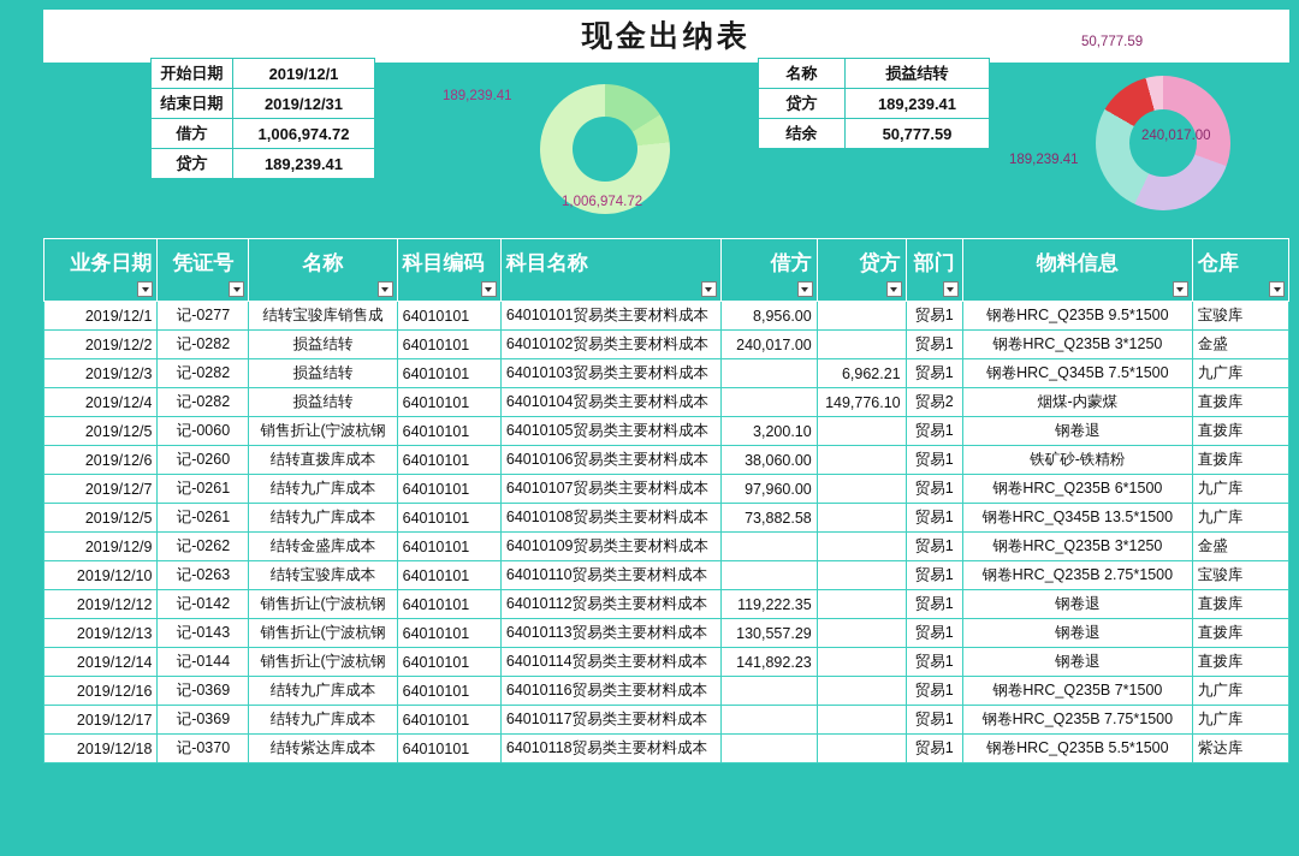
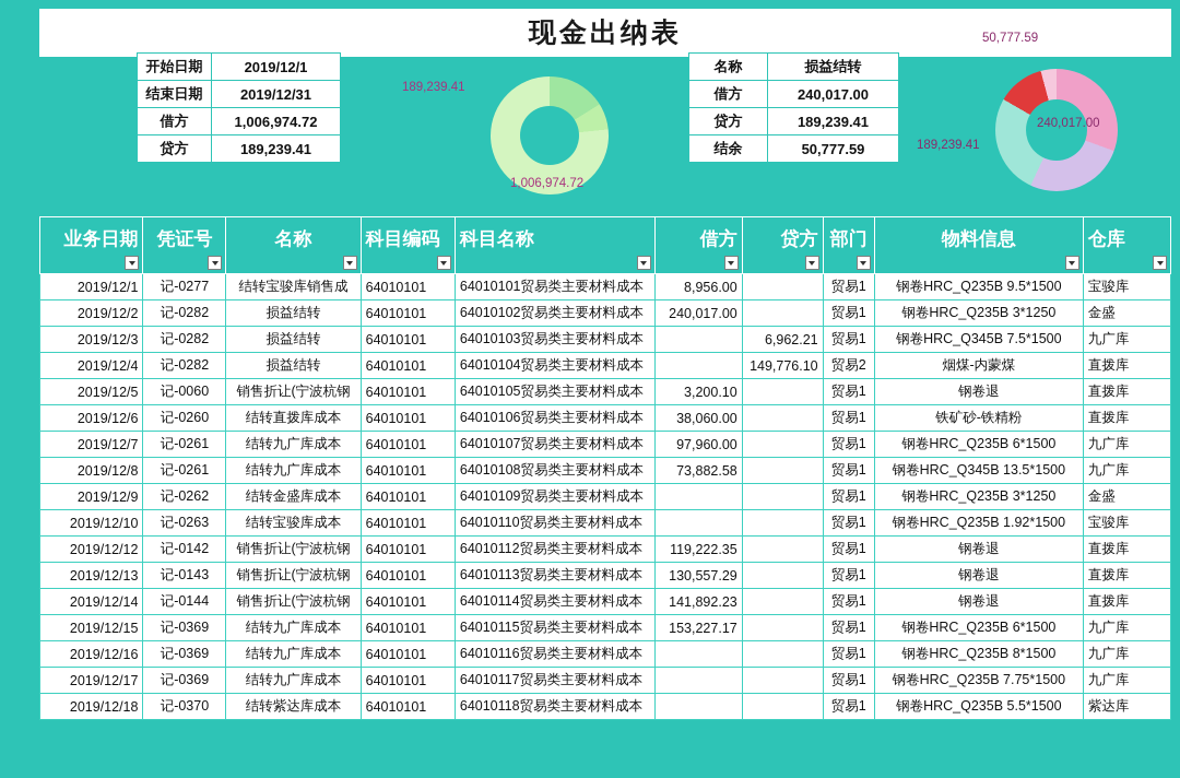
  现金出纳表
  开始日期	2019/12/1
  结束日期	2019/12/31
  借方	1,006,974.72
  贷方	189,239.41
  189,239.41
  1,006,974.72
  名称	损益结转
+ 借方	240,017.00
  贷方	189,239.41
  结余	50,777.59
  50,777.59
  189,239.41
  240,017.00
  业务日期	凭证号	名称	科目编码	科目名称	借方	贷方	部门	物料信息	仓库
  2019/12/1	记-0277	结转宝骏库销售成	64010101	64010101贸易类主要材料成本	8,956.00		贸易1	钢卷HRC_Q235B 9.5*1500	宝骏库
  2019/12/2	记-0282	损益结转	64010101	64010102贸易类主要材料成本	240,017.00		贸易1	钢卷HRC_Q235B 3*1250	金盛
  2019/12/3	记-0282	损益结转	64010101	64010103贸易类主要材料成本		6,962.21	贸易1	钢卷HRC_Q345B 7.5*1500	九广库
  2019/12/4	记-0282	损益结转	64010101	64010104贸易类主要材料成本		149,776.10	贸易2	烟煤-内蒙煤	直拨库
  2019/12/5	记-0060	销售折让(宁波杭钢	64010101	64010105贸易类主要材料成本	3,200.10		贸易1	钢卷退	直拨库
  2019/12/6	记-0260	结转直拨库成本	64010101	64010106贸易类主要材料成本	38,060.00		贸易1	铁矿砂-铁精粉	直拨库
  2019/12/7	记-0261	结转九广库成本	64010101	64010107贸易类主要材料成本	97,960.00		贸易1	钢卷HRC_Q235B 6*1500	九广库
- 2019/12/5	记-0261	结转九广库成本	64010101	64010108贸易类主要材料成本	73,882.58		贸易1	钢卷HRC_Q345B 13.5*1500	九广库
+ 2019/12/8	记-0261	结转九广库成本	64010101	64010108贸易类主要材料成本	73,882.58		贸易1	钢卷HRC_Q345B 13.5*1500	九广库
  2019/12/9	记-0262	结转金盛库成本	64010101	64010109贸易类主要材料成本			贸易1	钢卷HRC_Q235B 3*1250	金盛
- 2019/12/10	记-0263	结转宝骏库成本	64010101	64010110贸易类主要材料成本			贸易1	钢卷HRC_Q235B 2.75*1500	宝骏库
+ 2019/12/10	记-0263	结转宝骏库成本	64010101	64010110贸易类主要材料成本			贸易1	钢卷HRC_Q235B 1.92*1500	宝骏库
  2019/12/12	记-0142	销售折让(宁波杭钢	64010101	64010112贸易类主要材料成本	119,222.35		贸易1	钢卷退	直拨库
  2019/12/13	记-0143	销售折让(宁波杭钢	64010101	64010113贸易类主要材料成本	130,557.29		贸易1	钢卷退	直拨库
  2019/12/14	记-0144	销售折让(宁波杭钢	64010101	64010114贸易类主要材料成本	141,892.23		贸易1	钢卷退	直拨库
+ 2019/12/15	记-0369	结转九广库成本	64010101	64010115贸易类主要材料成本	153,227.17		贸易1	钢卷HRC_Q235B 6*1500	九广库
- 2019/12/16	记-0369	结转九广库成本	64010101	64010116贸易类主要材料成本			贸易1	钢卷HRC_Q235B 7*1500	九广库
+ 2019/12/16	记-0369	结转九广库成本	64010101	64010116贸易类主要材料成本			贸易1	钢卷HRC_Q235B 8*1500	九广库
  2019/12/17	记-0369	结转九广库成本	64010101	64010117贸易类主要材料成本			贸易1	钢卷HRC_Q235B 7.75*1500	九广库
  2019/12/18	记-0370	结转紫达库成本	64010101	64010118贸易类主要材料成本			贸易1	钢卷HRC_Q235B 5.5*1500	紫达库
